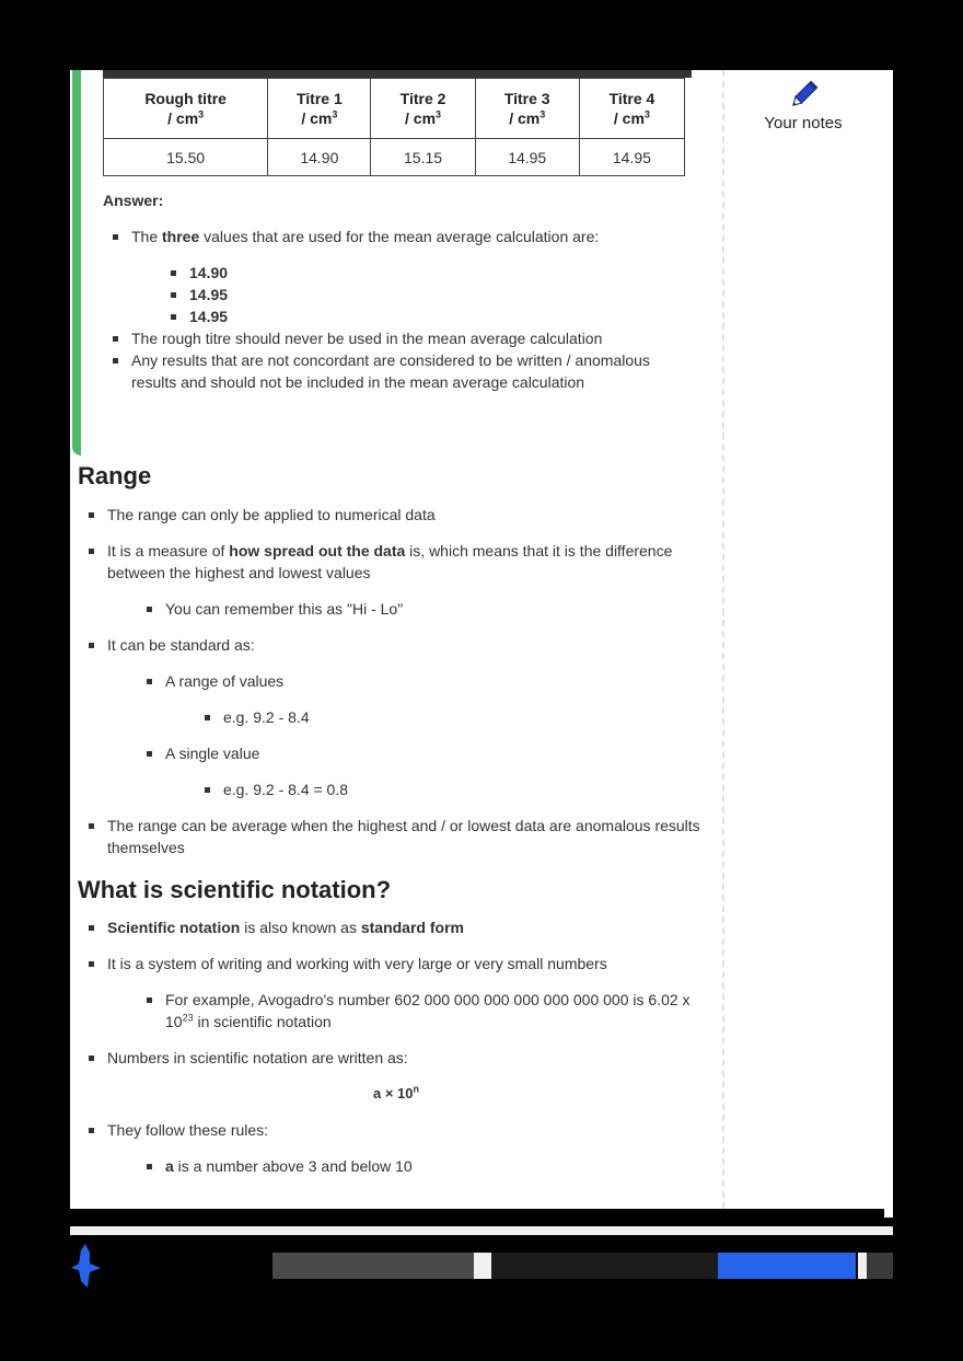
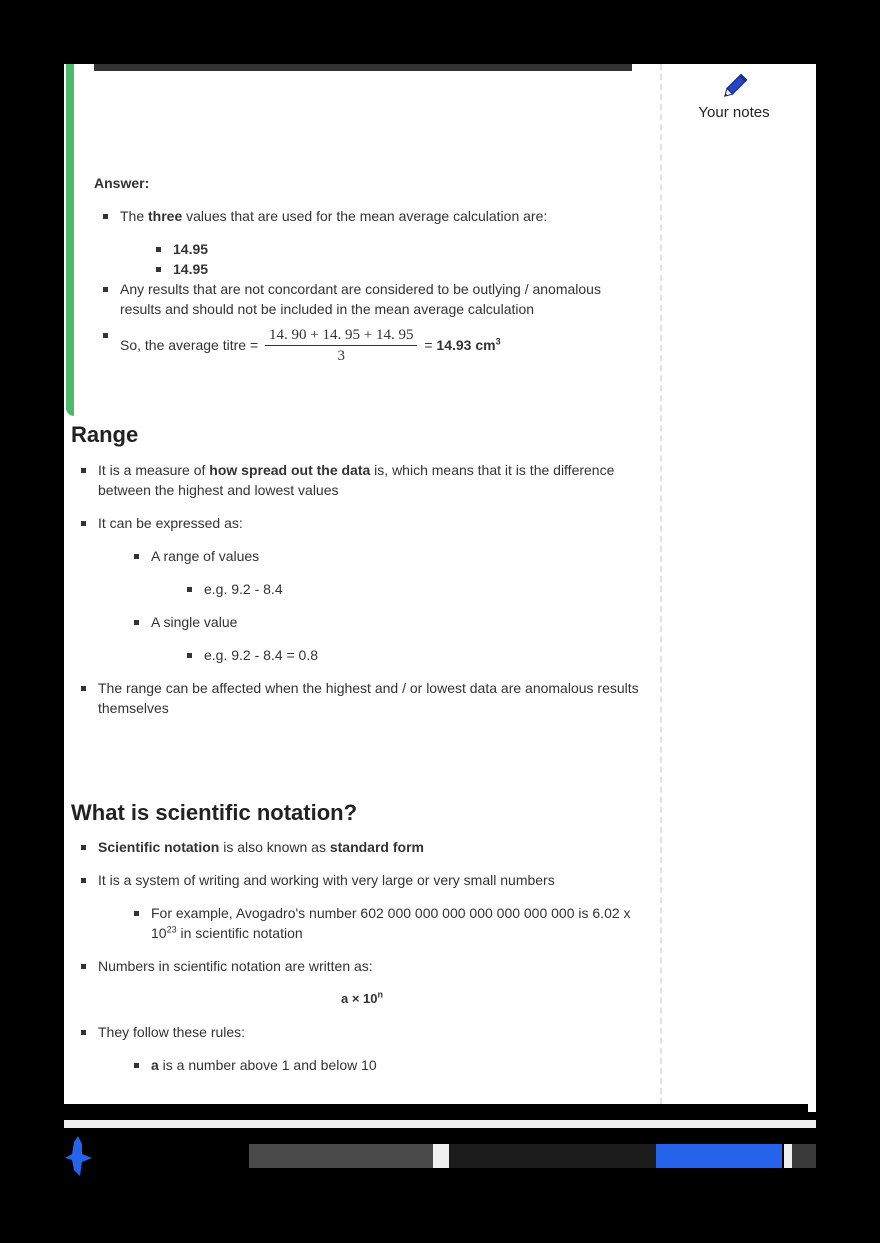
  Your notes
- Rough titre/ cm3	Titre 1/ cm3	Titre 2/ cm3	Titre 3/ cm3	Titre 4/ cm3
- 15.50	14.90	15.15	14.95	14.95
  Answer:
  The three values that are used for the mean average calculation are:
- 14.90
  14.95
  14.95
- The rough titre should never be used in the mean average calculation
- Any results that are not concordant are considered to be written / anomalous results and should not be included in the mean average calculation
+ Any results that are not concordant are considered to be outlying / anomalous results and should not be included in the mean average calculation
+ So, the average titre =
+ 14. 90 + 14. 95 + 14. 95
+ 3
+ = 14.93 cm3
  Range
- The range can only be applied to numerical data
  It is a measure of how spread out the data is, which means that it is the difference between the highest and lowest values
- You can remember this as "Hi - Lo"
- It can be standard as:
+ It can be expressed as:
  A range of values
  e.g. 9.2 - 8.4
  A single value
  e.g. 9.2 - 8.4 = 0.8
- The range can be average when the highest and / or lowest data are anomalous results themselves
+ The range can be affected when the highest and / or lowest data are anomalous results themselves
  What is scientific notation?
  Scientific notation is also known as standard form
  It is a system of writing and working with very large or very small numbers
  For example, Avogadro's number 602 000 000 000 000 000 000 000 is 6.02 x 1023 in scientific notation
  Numbers in scientific notation are written as:
  a × 10n
  They follow these rules:
- a is a number above 3 and below 10
+ a is a number above 1 and below 10
